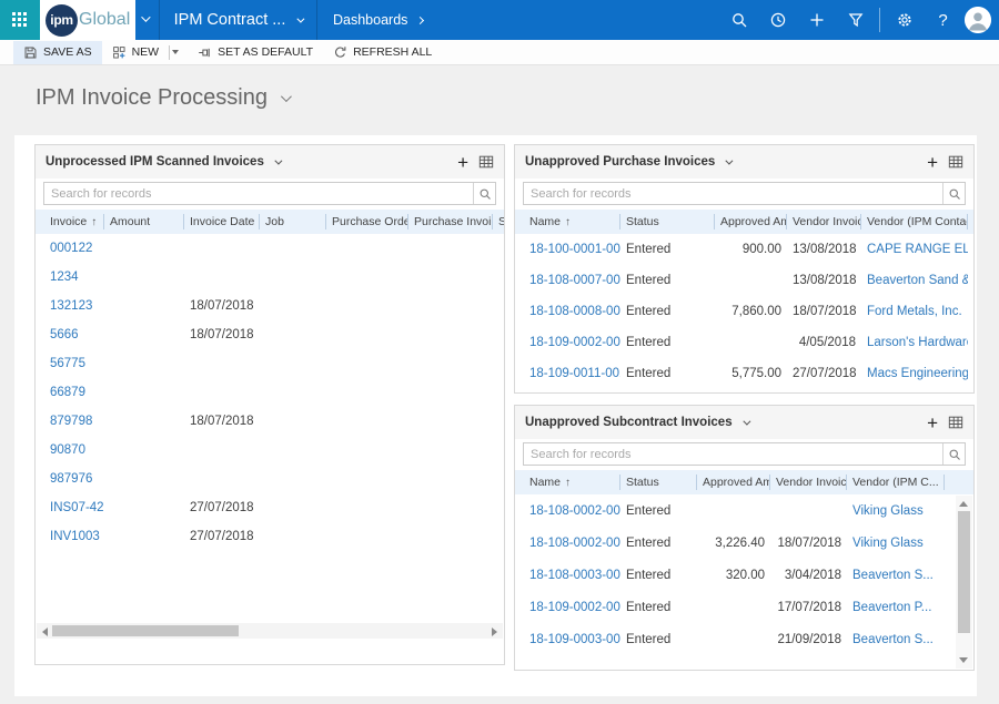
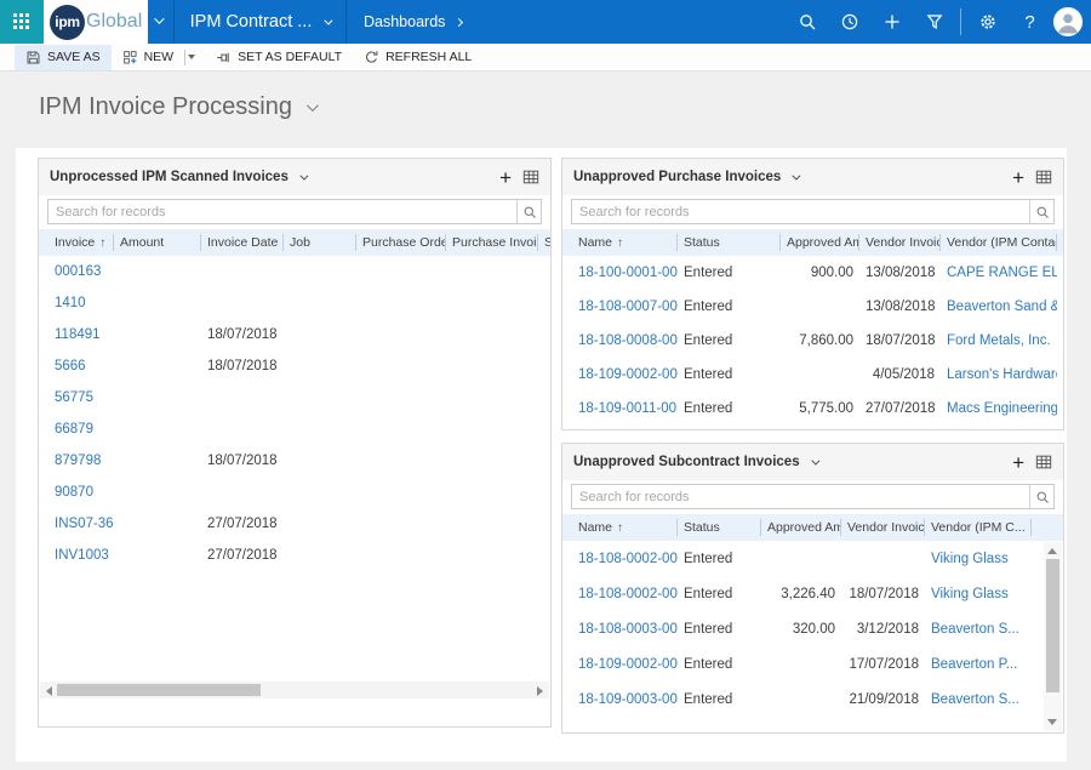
  ipm
  Global
  IPM Contract ...
  Dashboards
  ?
  SAVE AS
  NEW
  SET AS DEFAULT
  REFRESH ALL
  IPM Invoice Processing
  Unprocessed IPM Scanned Invoices
  +
  Search for records
  Invoice ↑
  Amount
  Invoice Date
  Job
  Purchase Orde
  Purchase Invoi.
- 000122
+ 000163
- 1234
+ 1410
- 132123
+ 118491
  18/07/2018
  5666
  18/07/2018
  56775
  66879
  879798
  18/07/2018
  90870
- 987976
- INS07-42
+ INS07-36
  27/07/2018
  INV1003
  27/07/2018
  Unapproved Purchase Invoices
  +
  Search for records
  Name ↑
  Status
  Approved Am
  Vendor Invoic
  18-100-0001-00
  Entered
  900.00
  13/08/2018
  18-108-0007-00
  Entered
  13/08/2018
  Beaverton Sand &
  Entered
  7,860.00
  18/07/2018
  Ford Metals, Inc.
  18-109-0002-00
  Entered
  4/05/2018
  Larson's Hardwar
  Entered
  5,775.00
  27/07/2018
  Macs Engineering
  Unapproved Subcontract Invoices
  +
  Search for records
  Name ↑
  Status
  Approved Am
  Vendor Invoic
  Vendor (IPM C...
  18-108-0002-00
  Entered
  Viking Glass
  18-108-0002-00
  Entered
  3,226.40
  18/07/2018
  Viking Glass
  18-108-0003-00
  Entered
  320.00
- 3/04/2018
+ 3/12/2018
  Beaverton S...
  18-109-0002-00
  Entered
  17/07/2018
  Beaverton P...
  18-109-0003-00
  Entered
  21/09/2018
  Beaverton S...
